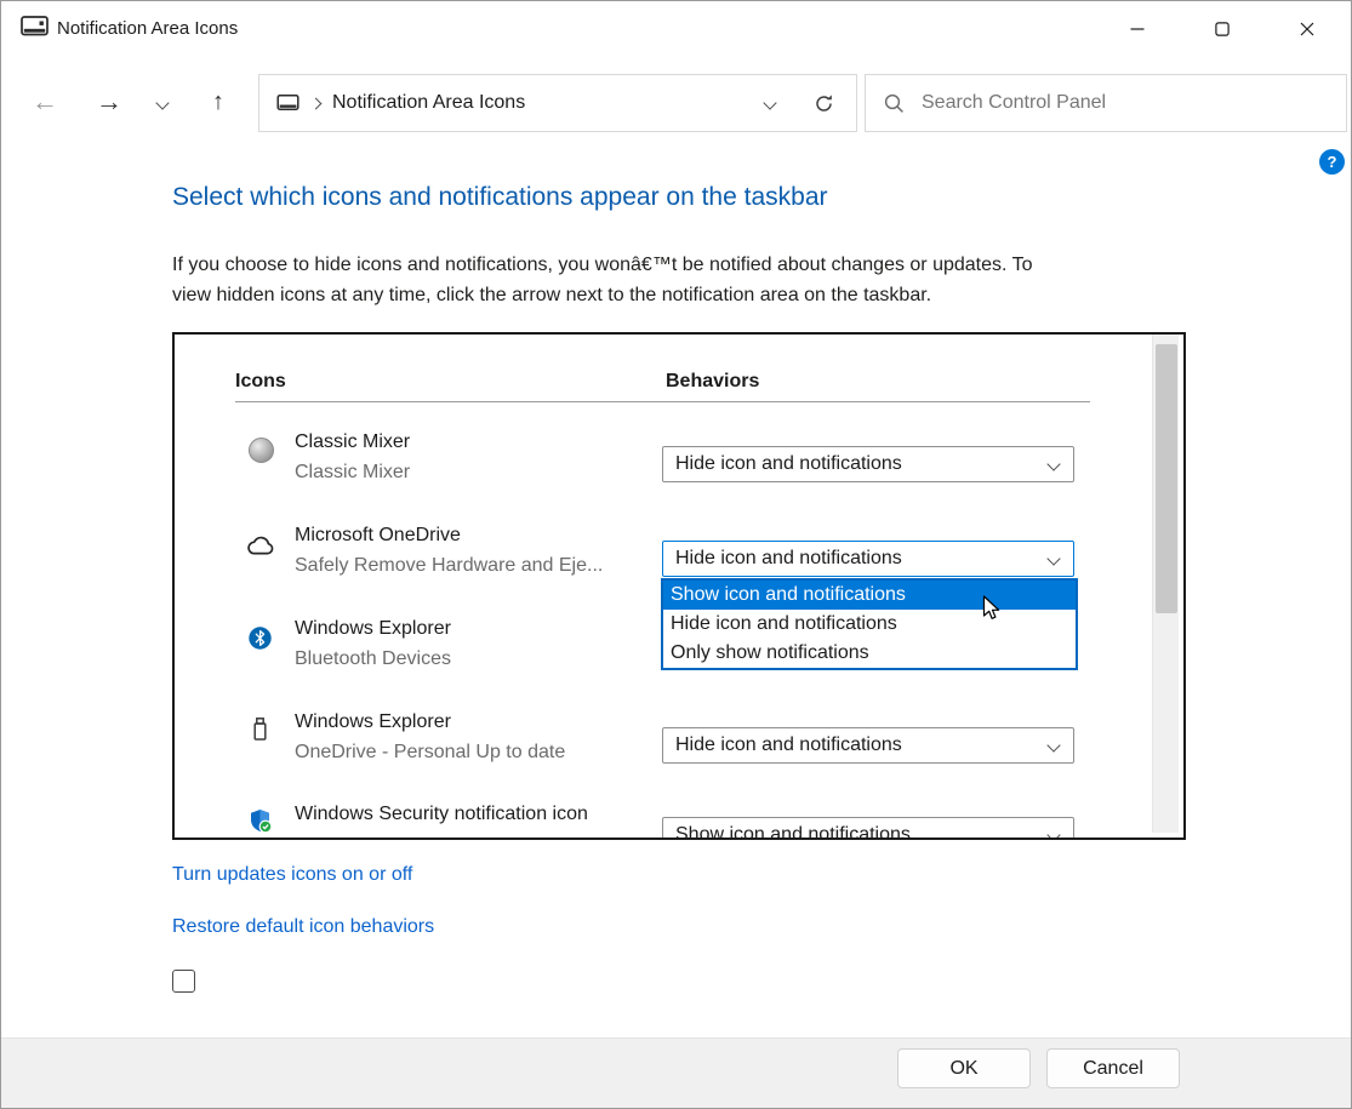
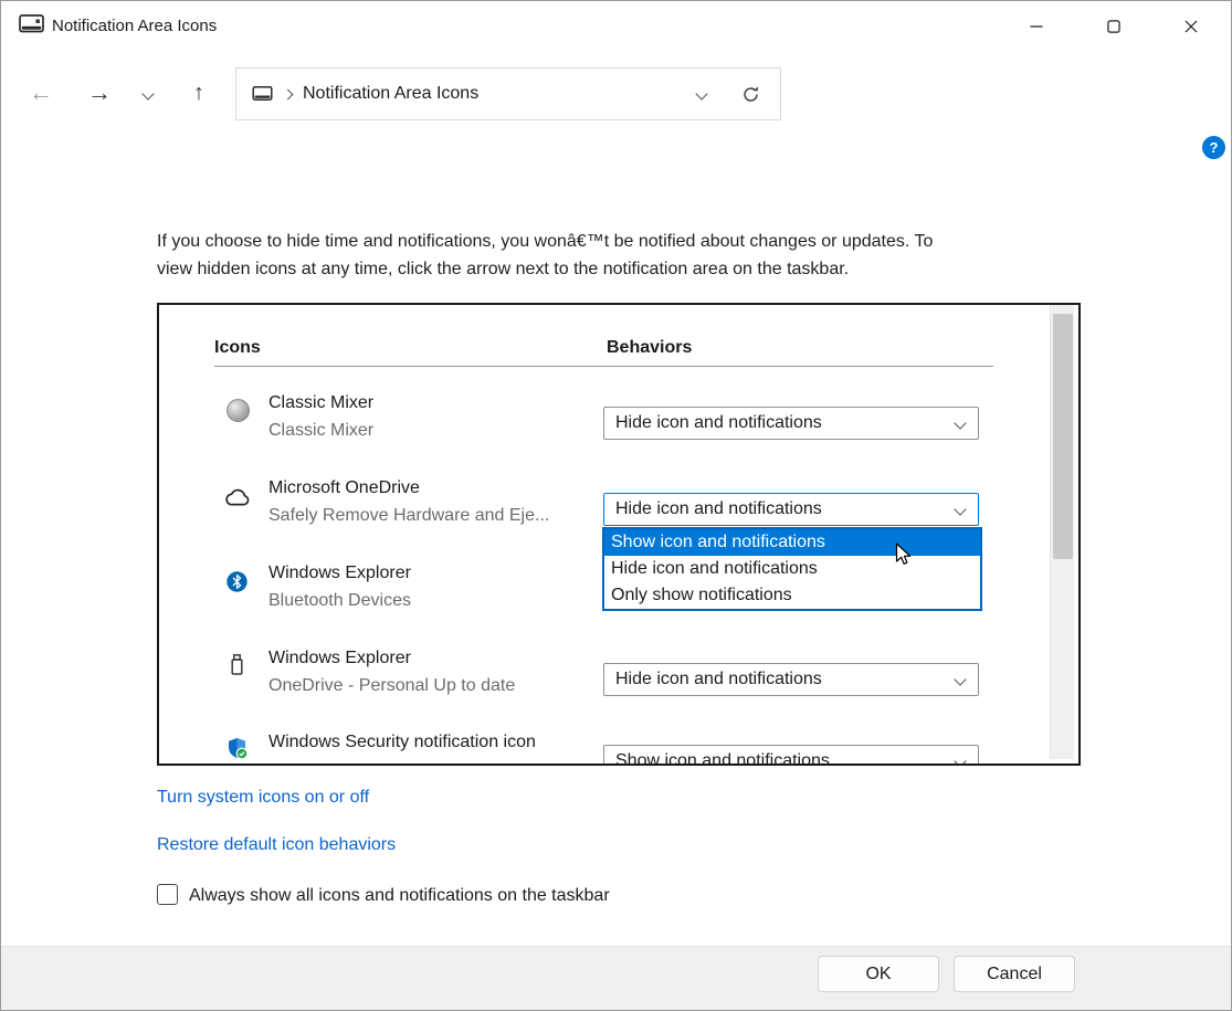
  Notification Area Icons
  ←
  →
  ↑
  Notification Area Icons
- Search Control Panel
  ?
- Select which icons and notifications appear on the taskbar
- If you choose to hide icons and notifications, you wonâ€™t be notified about changes or updates. To view hidden icons at any time, click the arrow next to the notification area on the taskbar.
+ If you choose to hide time and notifications, you wonâ€™t be notified about changes or updates. To view hidden icons at any time, click the arrow next to the notification area on the taskbar.
  Icons
  Behaviors
  Classic Mixer
  Classic Mixer
  Hide icon and notifications
  Microsoft OneDrive
  Safely Remove Hardware and Eje...
  Hide icon and notifications
  Show icon and notifications
  Hide icon and notifications
  Only show notifications
  Windows Explorer
  Bluetooth Devices
  Windows Explorer
  OneDrive - Personal Up to date
  Hide icon and notifications
  Windows Security notification icon
  Show icon and notifications
- Turn updates icons on or off
+ Turn system icons on or off
  Restore default icon behaviors
+ Always show all icons and notifications on the taskbar
  OK
  Cancel
